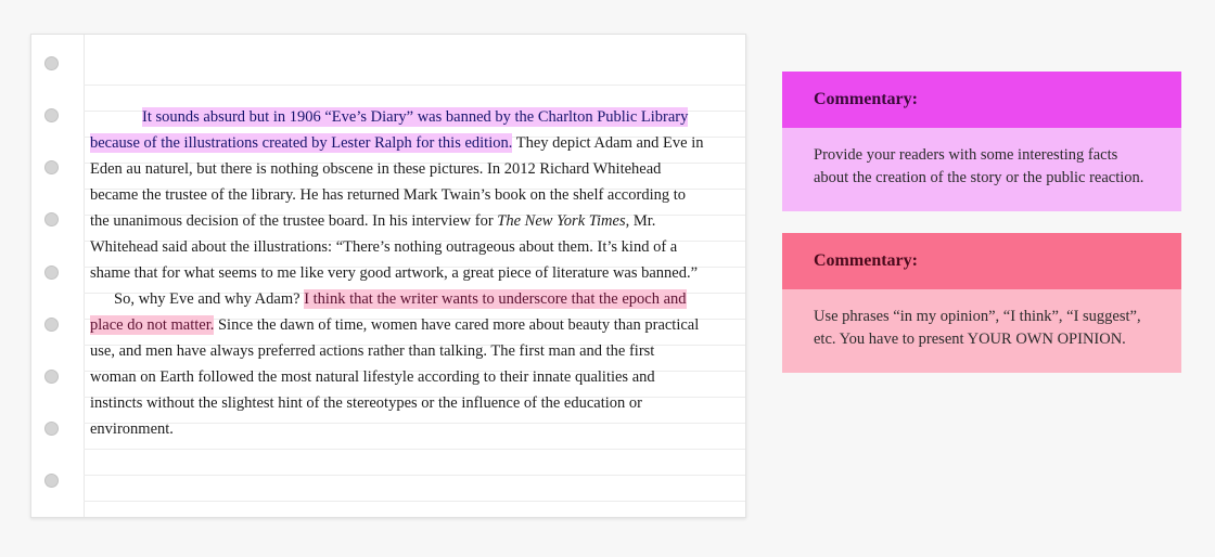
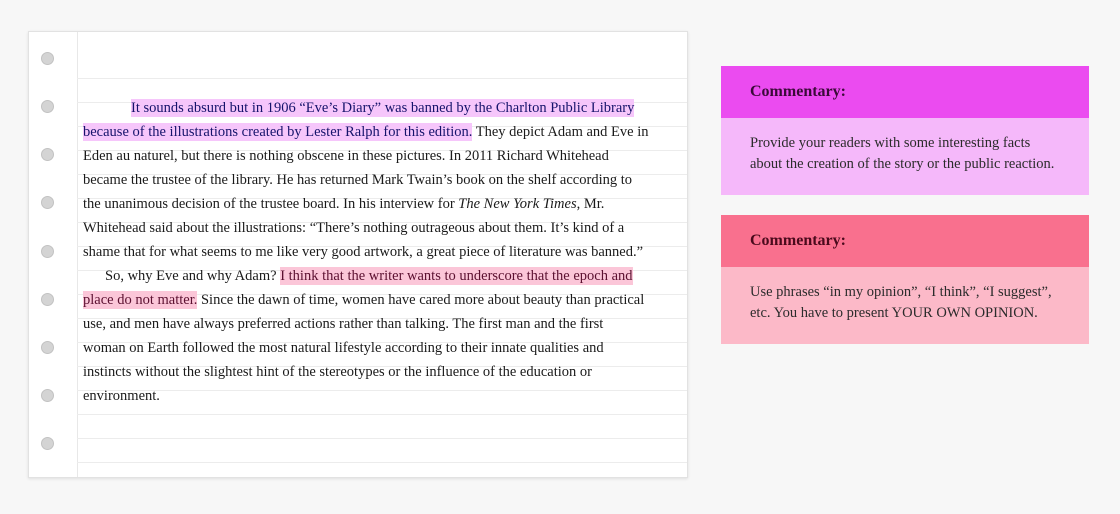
  It sounds absurd but in 1906 “Eve’s Diary” was banned by the Charlton Public Library
  because of the illustrations created by Lester Ralph for this edition. They depict Adam and Eve in
- Eden au naturel, but there is nothing obscene in these pictures. In 2012 Richard Whitehead
+ Eden au naturel, but there is nothing obscene in these pictures. In 2011 Richard Whitehead
  became the trustee of the library. He has returned Mark Twain’s book on the shelf according to
  the unanimous decision of the trustee board. In his interview for The New York Times, Mr.
  Whitehead said about the illustrations: “There’s nothing outrageous about them. It’s kind of a
  shame that for what seems to me like very good artwork, a great piece of literature was banned.”
  So, why Eve and why Adam? I think that the writer wants to underscore that the epoch and
  place do not matter. Since the dawn of time, women have cared more about beauty than practical
  use, and men have always preferred actions rather than talking. The first man and the first
  woman on Earth followed the most natural lifestyle according to their innate qualities and
  instincts without the slightest hint of the stereotypes or the influence of the education or
  environment.
  Commentary:
  Provide your readers with some interesting facts about the creation of the story or the public reaction.
  Commentary:
  Use phrases “in my opinion”, “I think”, “I suggest”, etc. You have to present YOUR OWN OPINION.
